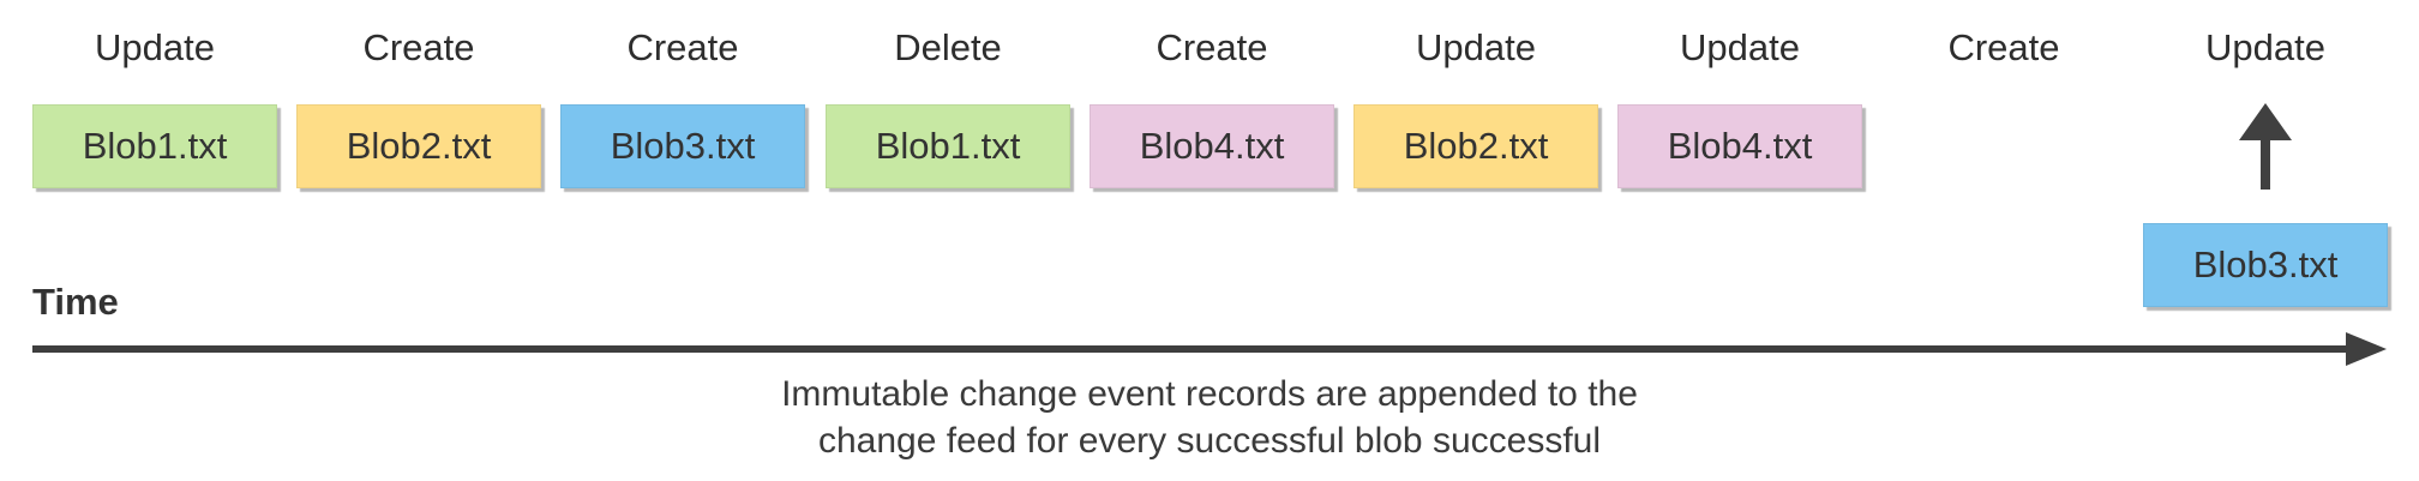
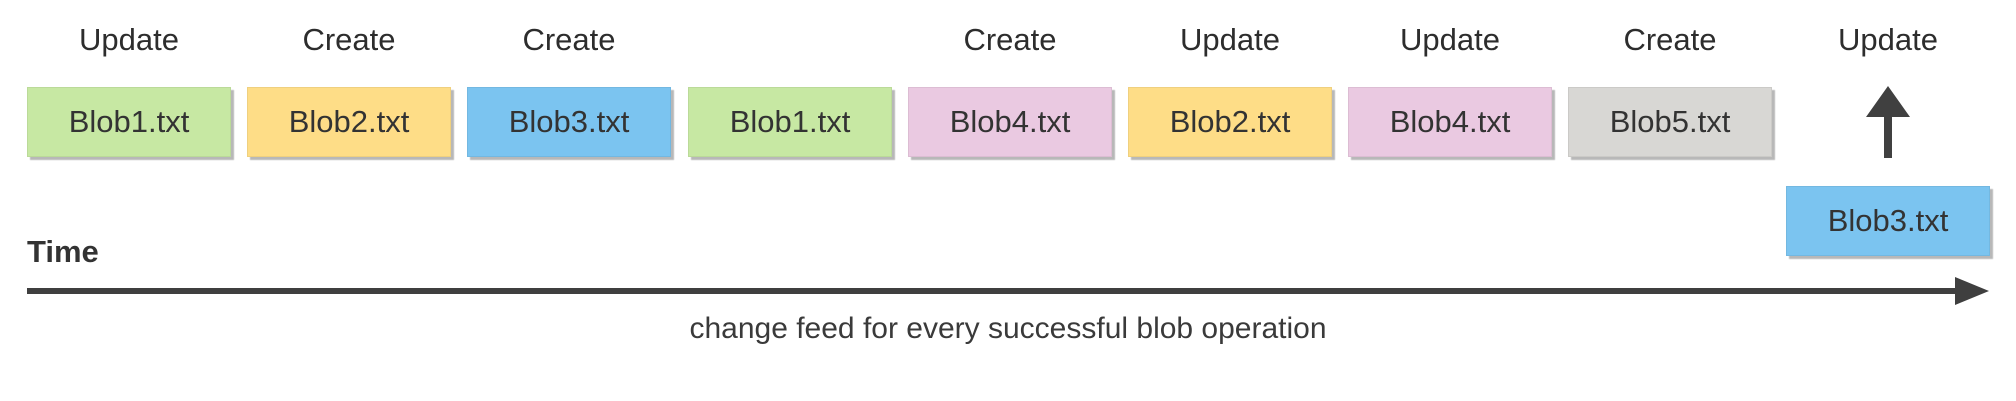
  Update
  Blob1.txt
  Create
  Blob2.txt
  Create
  Blob3.txt
- Delete
  Blob1.txt
  Create
  Blob4.txt
  Update
  Blob2.txt
  Update
  Blob4.txt
  Create
+ Blob5.txt
  Update
  Blob3.txt
  Time
- Immutable change event records are appended to the
- change feed for every successful blob successful
+ change feed for every successful blob operation
